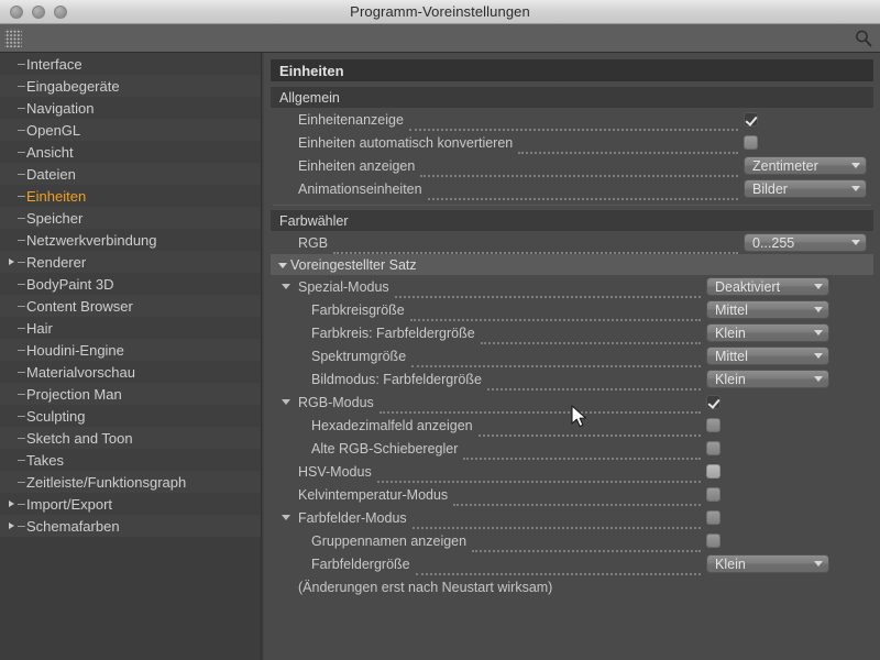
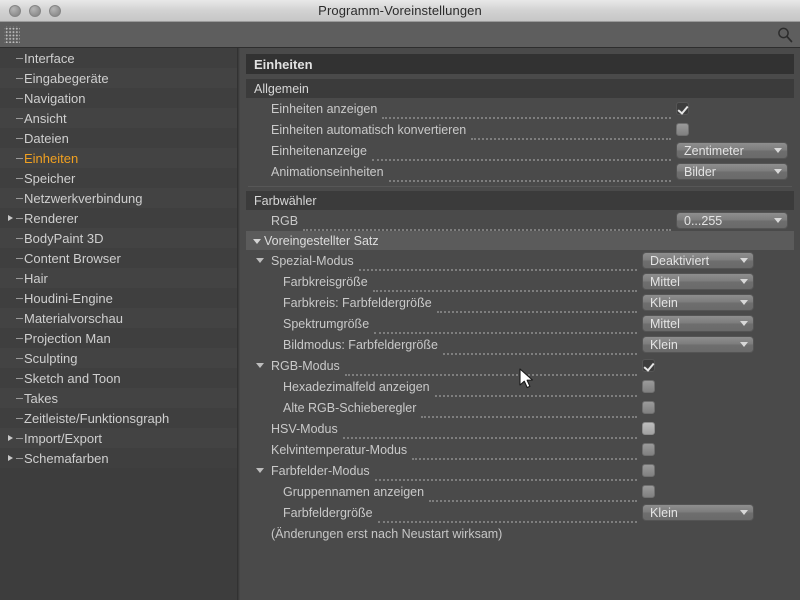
  Programm-Voreinstellungen
  Interface
  Eingabegeräte
  Navigation
- OpenGL
  Ansicht
  Dateien
  Einheiten
  Speicher
  Netzwerkverbindung
  Renderer
  BodyPaint 3D
  Content Browser
  Hair
  Houdini-Engine
  Materialvorschau
  Projection Man
  Sculpting
  Sketch and Toon
  Takes
  Zeitleiste/Funktionsgraph
  Import/Export
  Schemafarben
  Einheiten
  Allgemein
- Einheitenanzeige
+ Einheiten anzeigen
  Einheiten automatisch konvertieren
- Einheiten anzeigen
+ Einheitenanzeige
  Zentimeter
  Animationseinheiten
  Bilder
  Farbwähler
  RGB
  0...255
  Voreingestellter Satz
  Spezial-Modus
  Deaktiviert
  Farbkreisgröße
  Mittel
  Farbkreis: Farbfeldergröße
  Klein
  Spektrumgröße
  Mittel
  Bildmodus: Farbfeldergröße
  Klein
  RGB-Modus
  Hexadezimalfeld anzeigen
  Alte RGB-Schieberegler
  HSV-Modus
  Kelvintemperatur-Modus
  Farbfelder-Modus
  Gruppennamen anzeigen
  Farbfeldergröße
  Klein
  (Änderungen erst nach Neustart wirksam)
